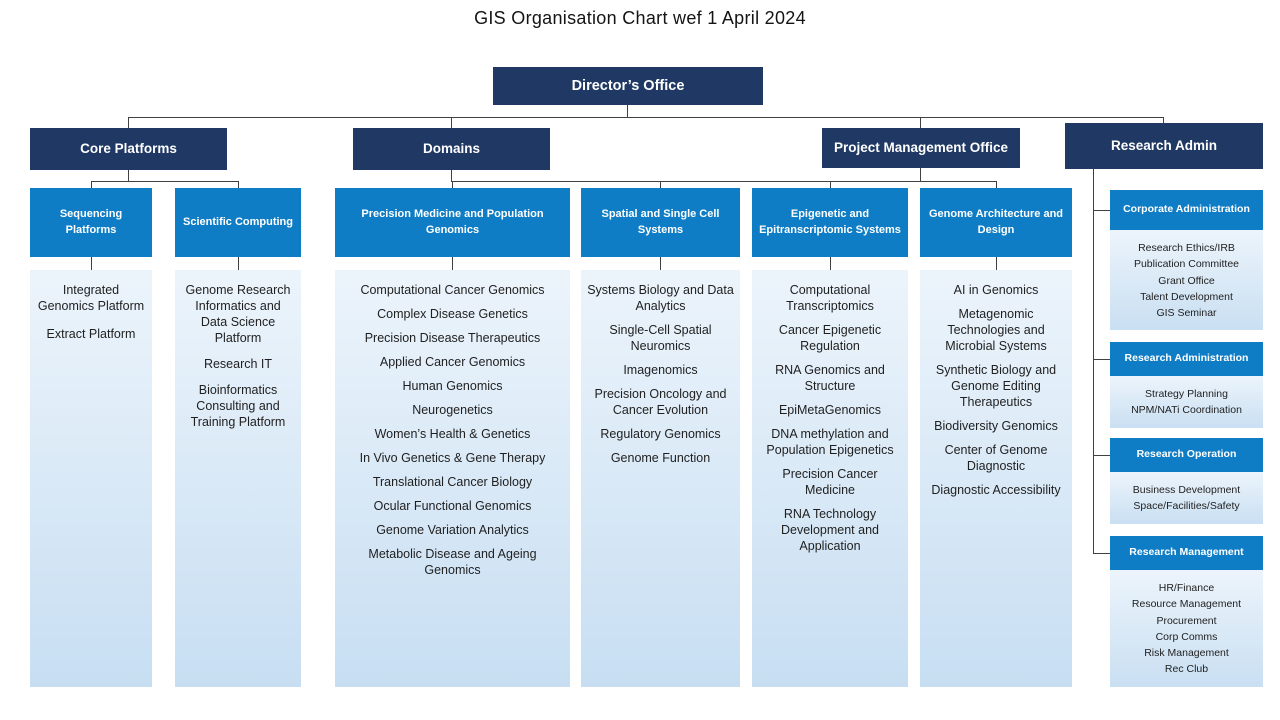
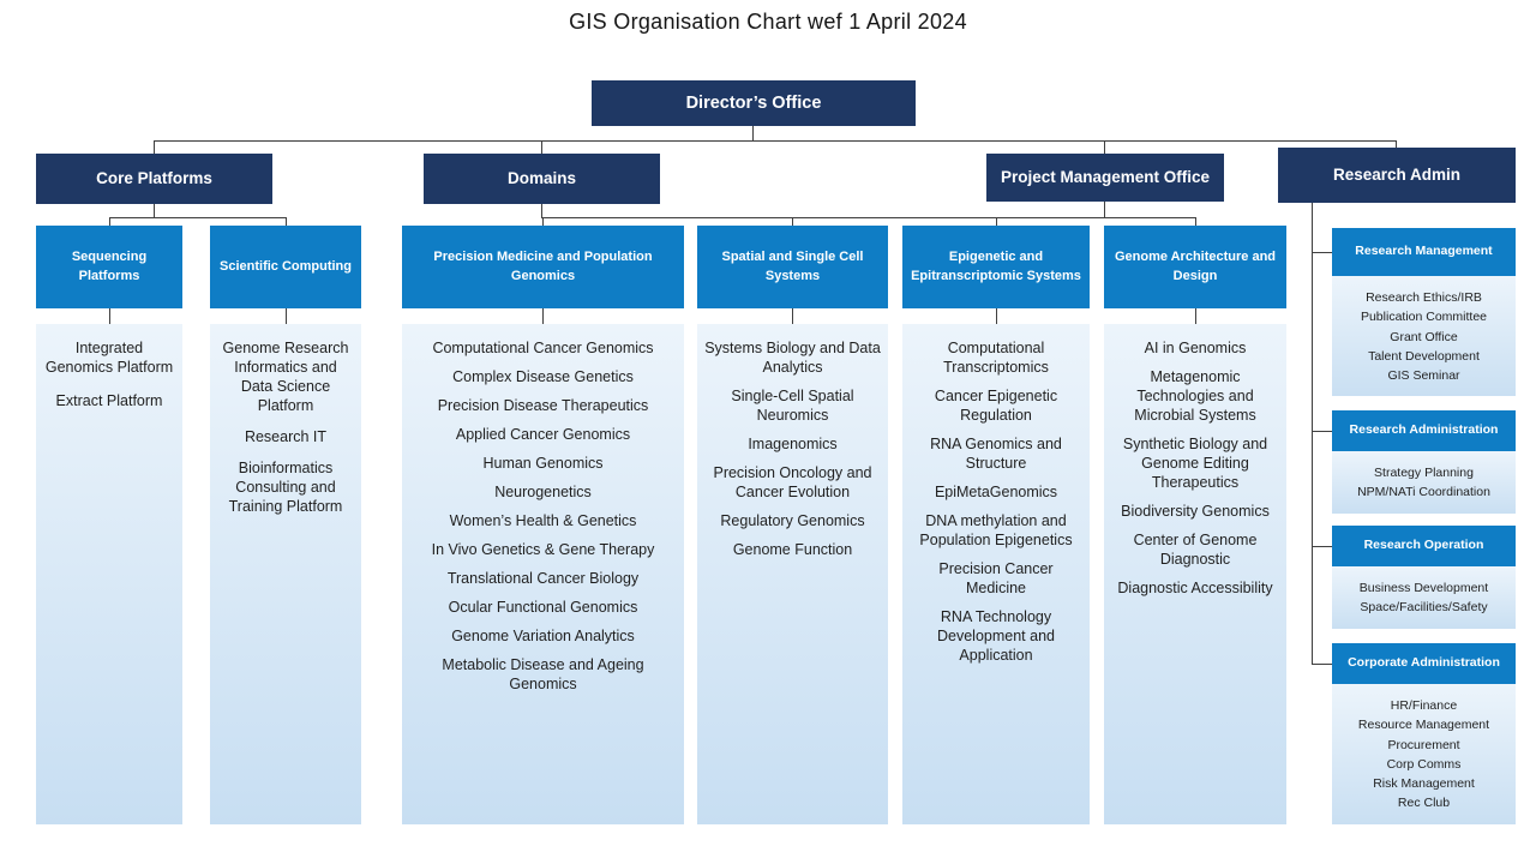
  GIS Organisation Chart wef 1 April 2024
  Director’s Office
  Core Platforms
  Domains
  Project Management Office
  Research Admin
  Sequencing Platforms
  Scientific Computing
  Precision Medicine and Population Genomics
  Spatial and Single Cell Systems
  Epigenetic and Epitranscriptomic Systems
  Genome Architecture and Design
  Integrated Genomics Platform
  Extract Platform
  Genome Research Informatics and Data Science Platform
  Research IT
  Bioinformatics Consulting and Training Platform
  Computational Cancer Genomics
  Complex Disease Genetics
  Precision Disease Therapeutics
  Applied Cancer Genomics
  Human Genomics
  Neurogenetics
  Women’s Health & Genetics
  In Vivo Genetics & Gene Therapy
  Translational Cancer Biology
  Ocular Functional Genomics
  Genome Variation Analytics
  Metabolic Disease and Ageing Genomics
  Systems Biology and Data Analytics
  Single-Cell Spatial Neuromics
  Imagenomics
  Precision Oncology and Cancer Evolution
  Regulatory Genomics
  Genome Function
  Computational Transcriptomics
  Cancer Epigenetic Regulation
  RNA Genomics and Structure
  EpiMetaGenomics
  DNA methylation and Population Epigenetics
  Precision Cancer Medicine
  RNA Technology Development and Application
  AI in Genomics
  Metagenomic Technologies and Microbial Systems
  Synthetic Biology and Genome Editing Therapeutics
  Biodiversity Genomics
  Center of Genome Diagnostic
  Diagnostic Accessibility
- Corporate Administration
+ Research Management
  Research Ethics/IRB
  Publication Committee
  Grant Office
  Talent Development
  GIS Seminar
  Research Administration
  Strategy Planning
  NPM/NATi Coordination
  Research Operation
  Business Development
  Space/Facilities/Safety
- Research Management
+ Corporate Administration
  HR/Finance
  Resource Management
  Procurement
  Corp Comms
  Risk Management
  Rec Club
